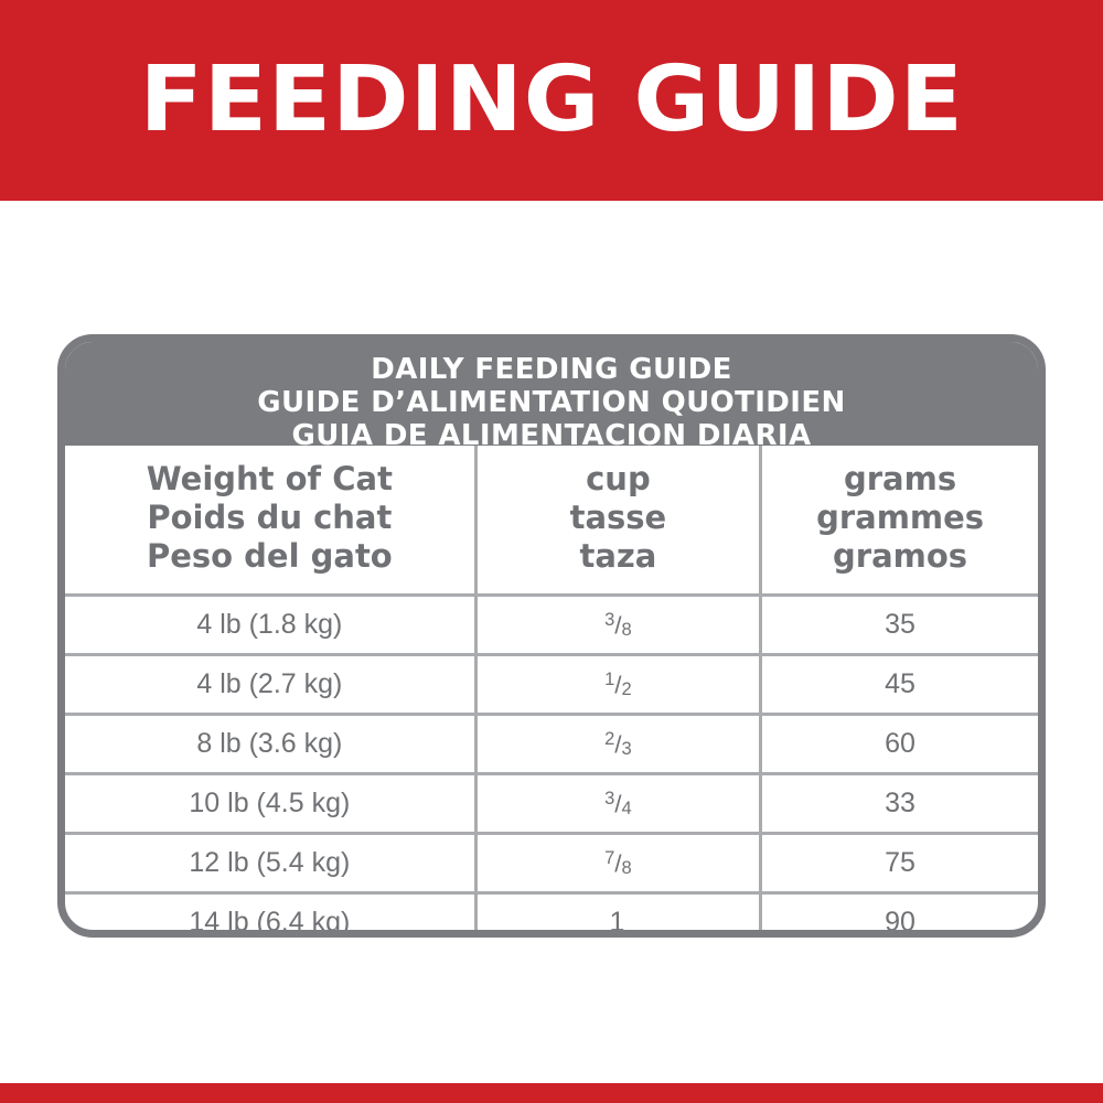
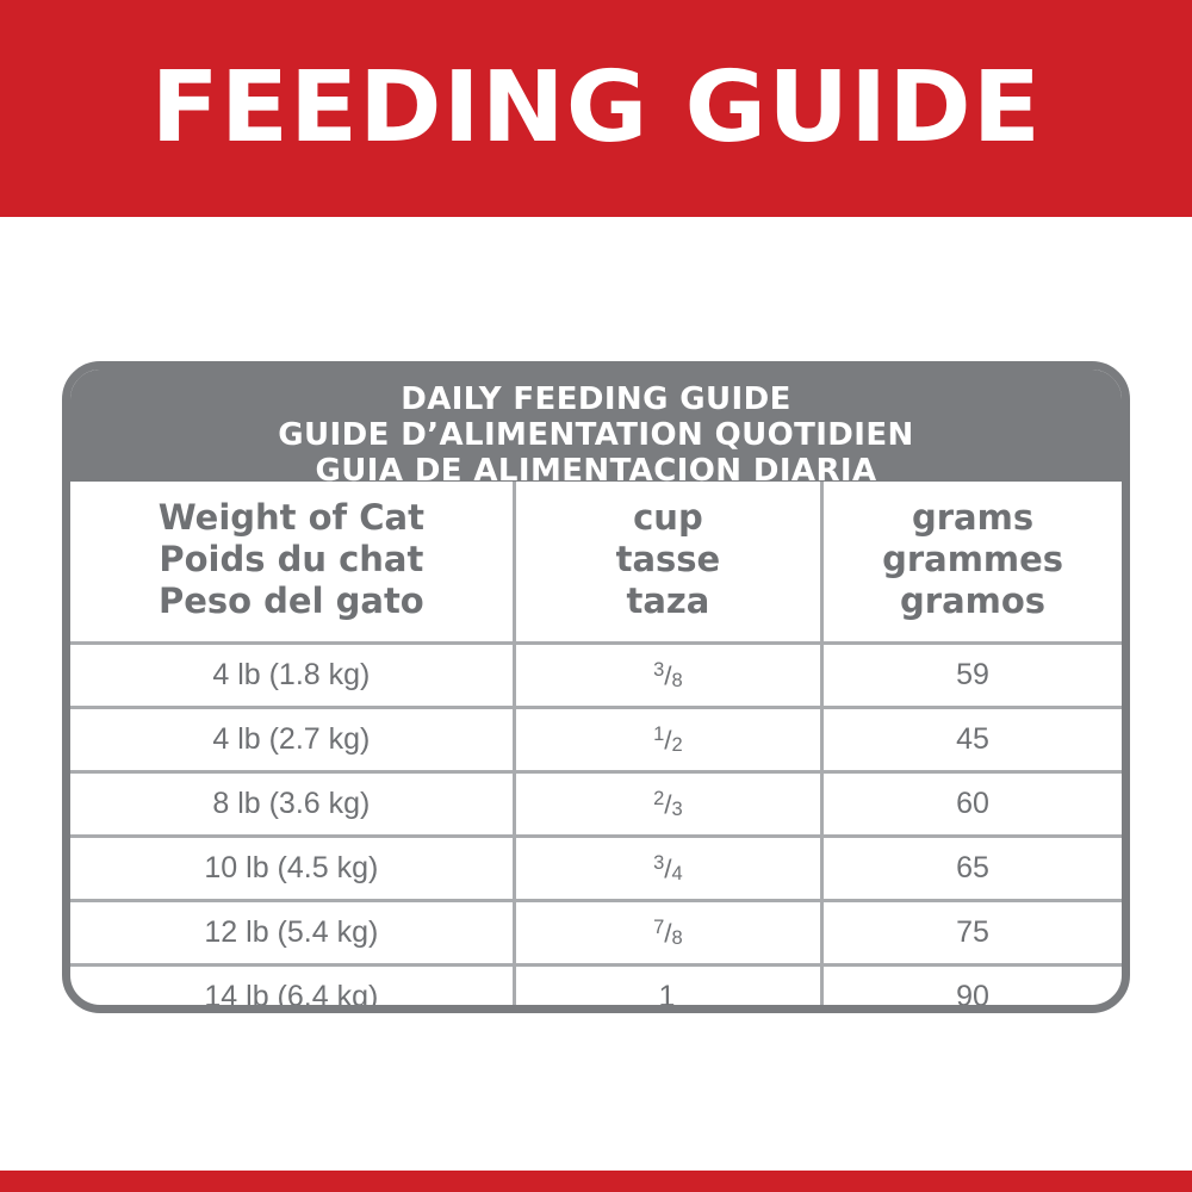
  FEEDING GUIDE
  DAILY FEEDING GUIDE
  GUIDE D’ALIMENTATION QUOTIDIEN
  GUIA DE ALIMENTACION DIARIA
  Weight of Cat Poids du chat Peso del gato	cup tasse taza	grams grammes gramos
- 4 lb (1.8 kg)	3/8	35
+ 4 lb (1.8 kg)	3/8	59
  4 lb (2.7 kg)	1/2	45
  8 lb (3.6 kg)	2/3	60
- 10 lb (4.5 kg)	3/4	33
+ 10 lb (4.5 kg)	3/4	65
  12 lb (5.4 kg)	7/8	75
  14 lb (6.4 kg)	1	90
